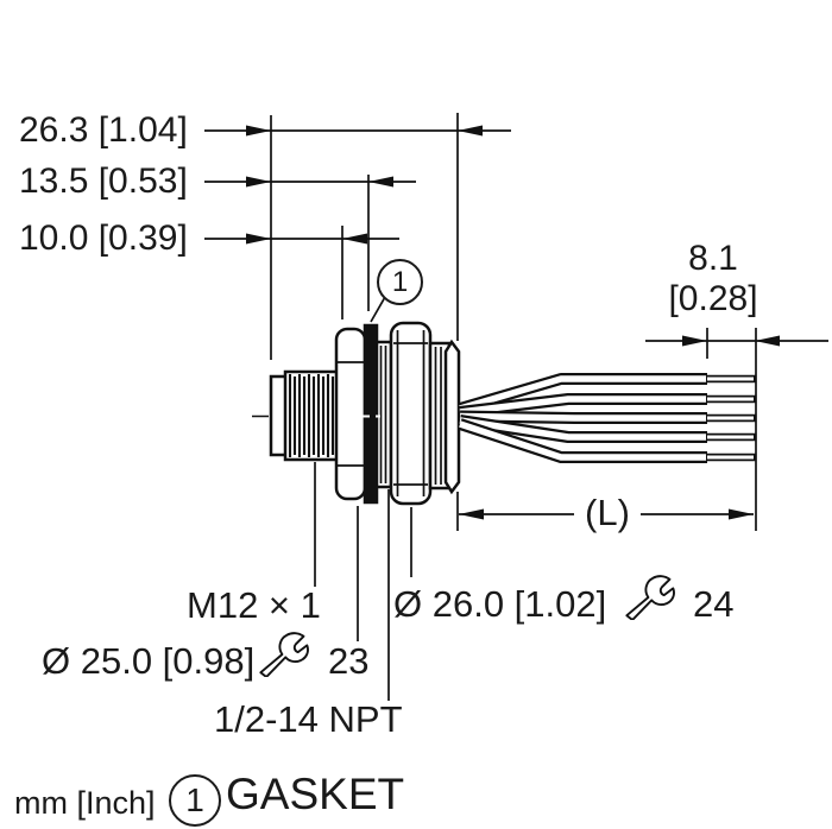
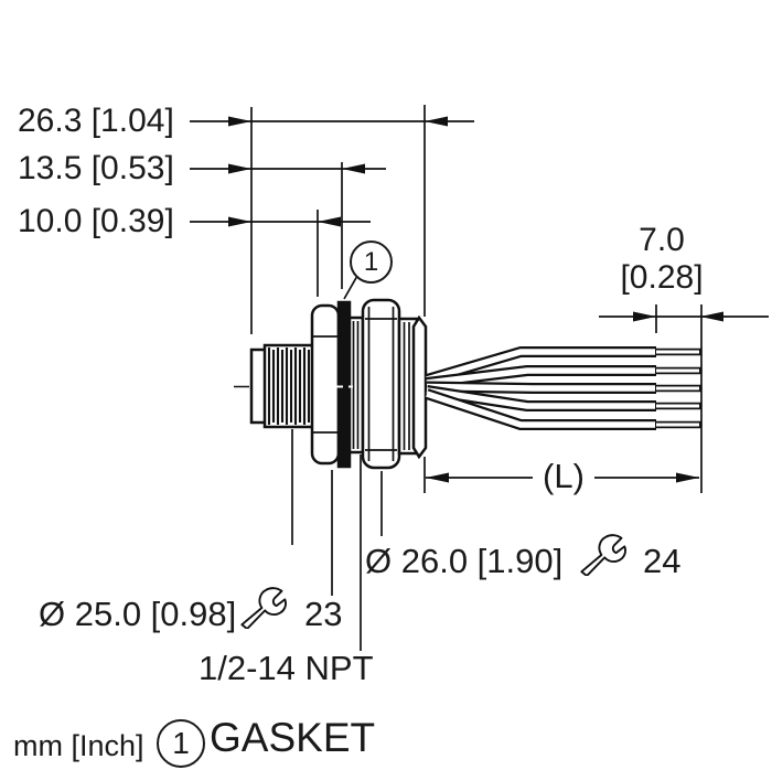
  26.3 [1.04]
  13.5 [0.53]
  10.0 [0.39]
- 8.1
+ 7.0
  [0.28]
  (L)
- M12 × 1
  Ø 25.0 [0.98]
  23
- Ø 26.0 [1.02]
+ Ø 26.0 [1.90]
  24
  1/2-14 NPT
  1
  mm [Inch]
  1
  GASKET
